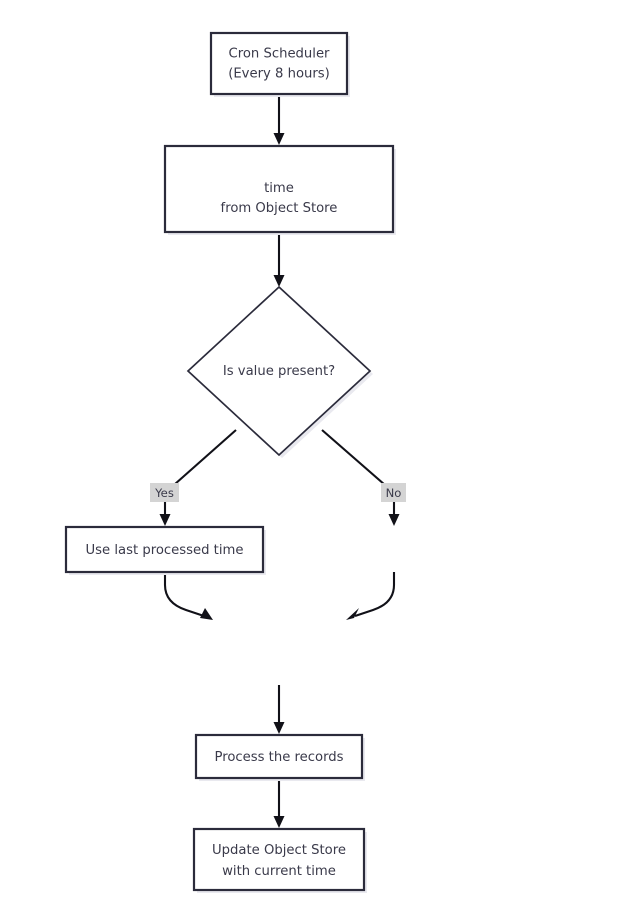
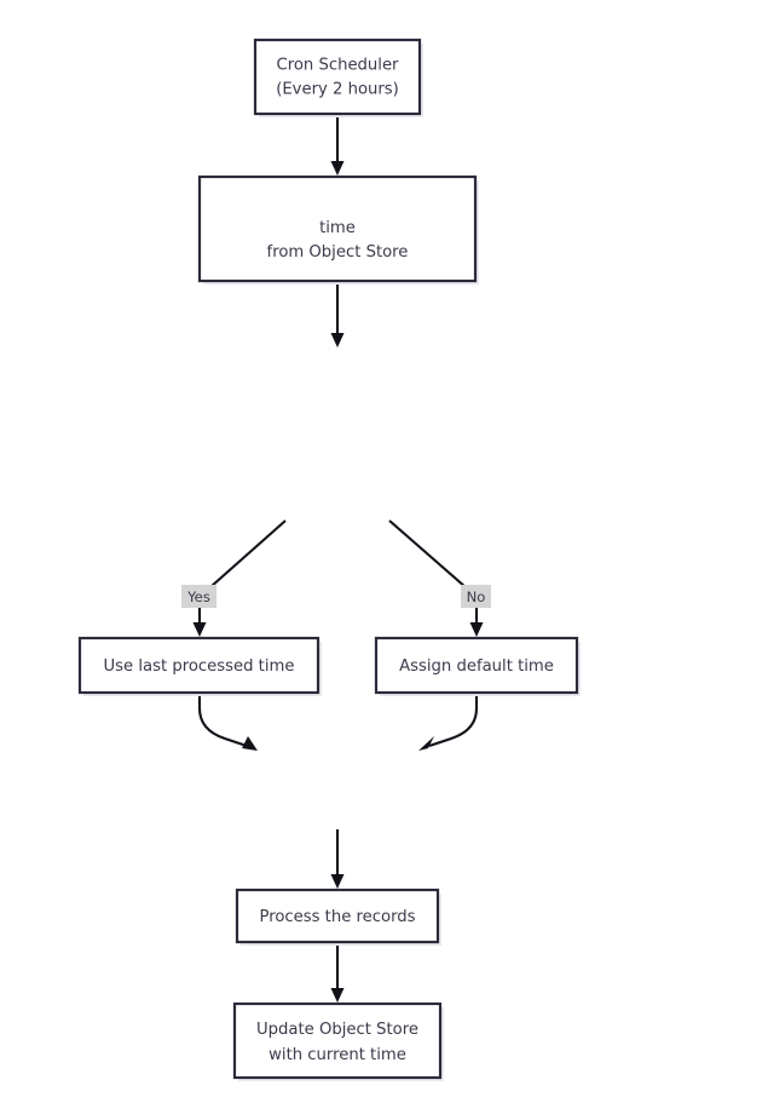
  Yes
  No
  Cron Scheduler
- (Every 8 hours)
+ (Every 2 hours)
  time
  from Object Store
- Is value present?
  Use last processed time
+ Assign default time
  Process the records
  Update Object Store
  with current time
